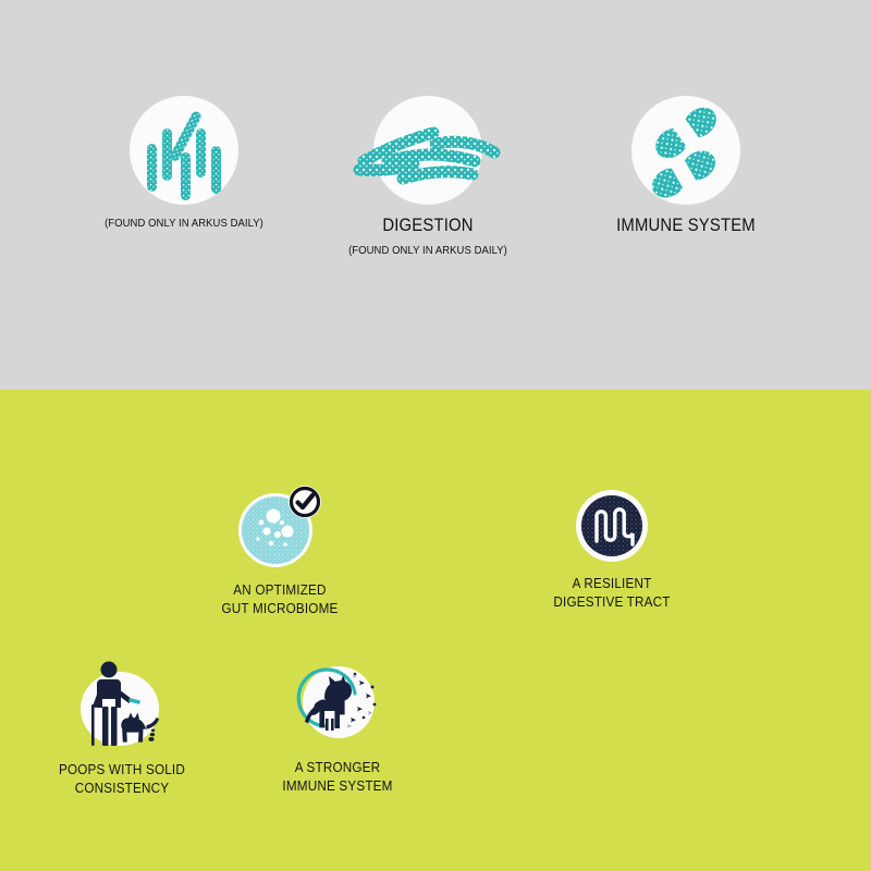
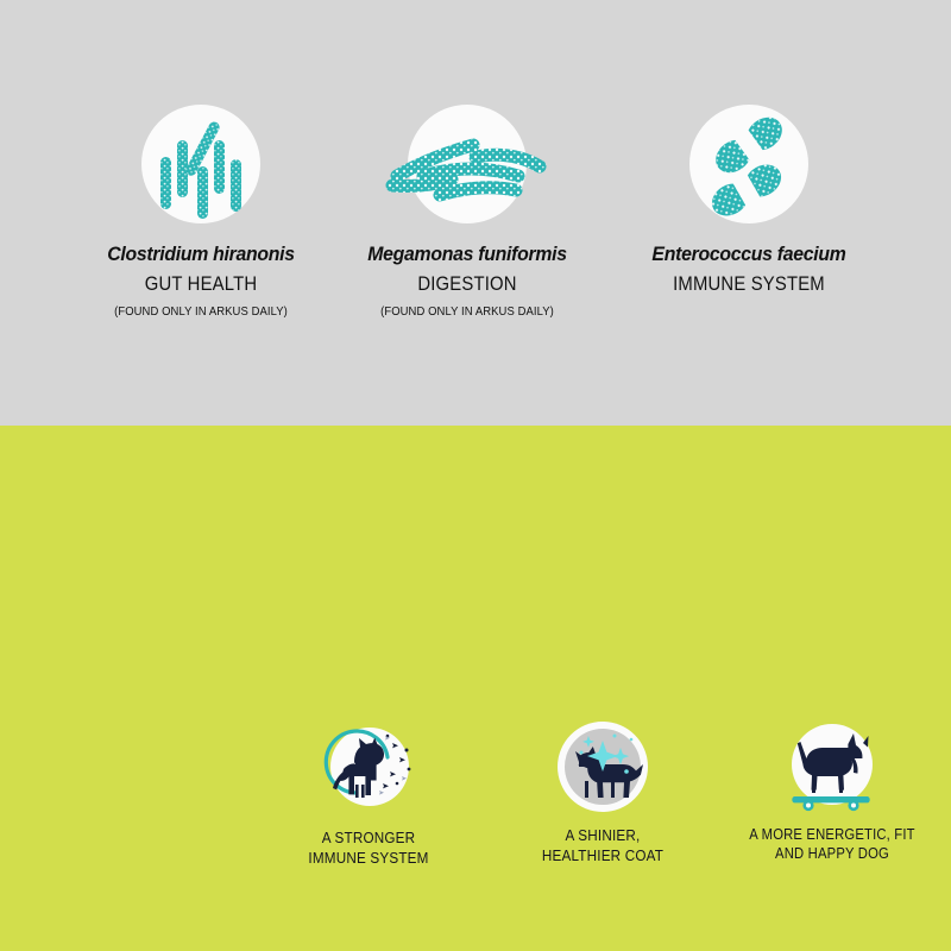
+ Clostridium hiranonis
+ GUT HEALTH
  (FOUND ONLY IN ARKUS DAILY)
+ Megamonas funiformis
  DIGESTION
  (FOUND ONLY IN ARKUS DAILY)
+ Enterococcus faecium
  IMMUNE SYSTEM
- AN OPTIMIZED
- GUT MICROBIOME
- A RESILIENT
- DIGESTIVE TRACT
- POOPS WITH SOLID
- CONSISTENCY
  A STRONGER
  IMMUNE SYSTEM
+ A SHINIER,
+ HEALTHIER COAT
+ A MORE ENERGETIC, FIT
+ AND HAPPY DOG
